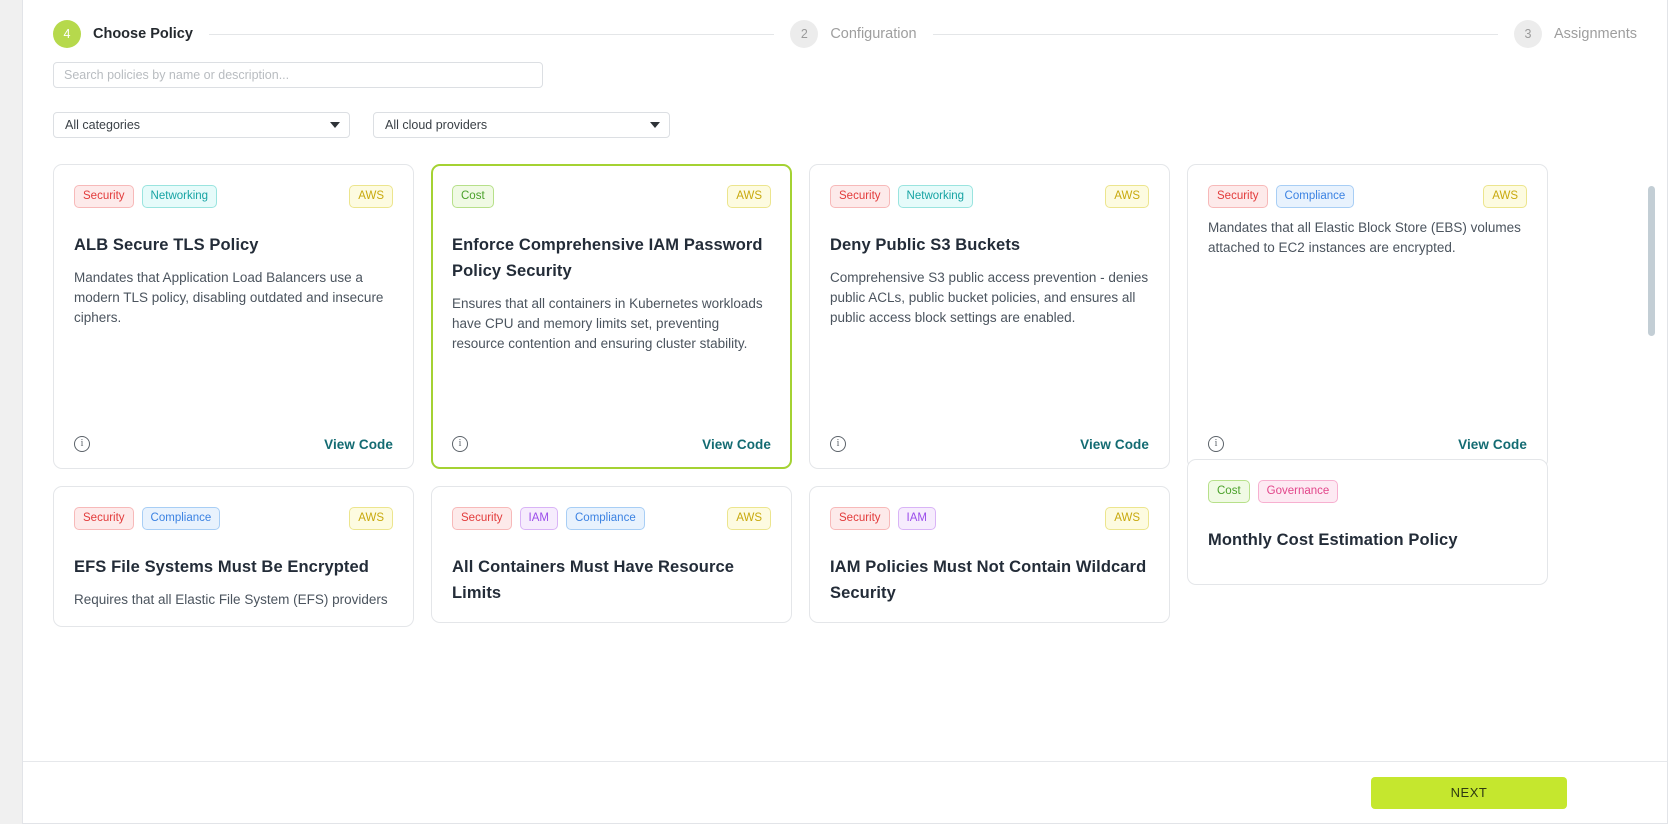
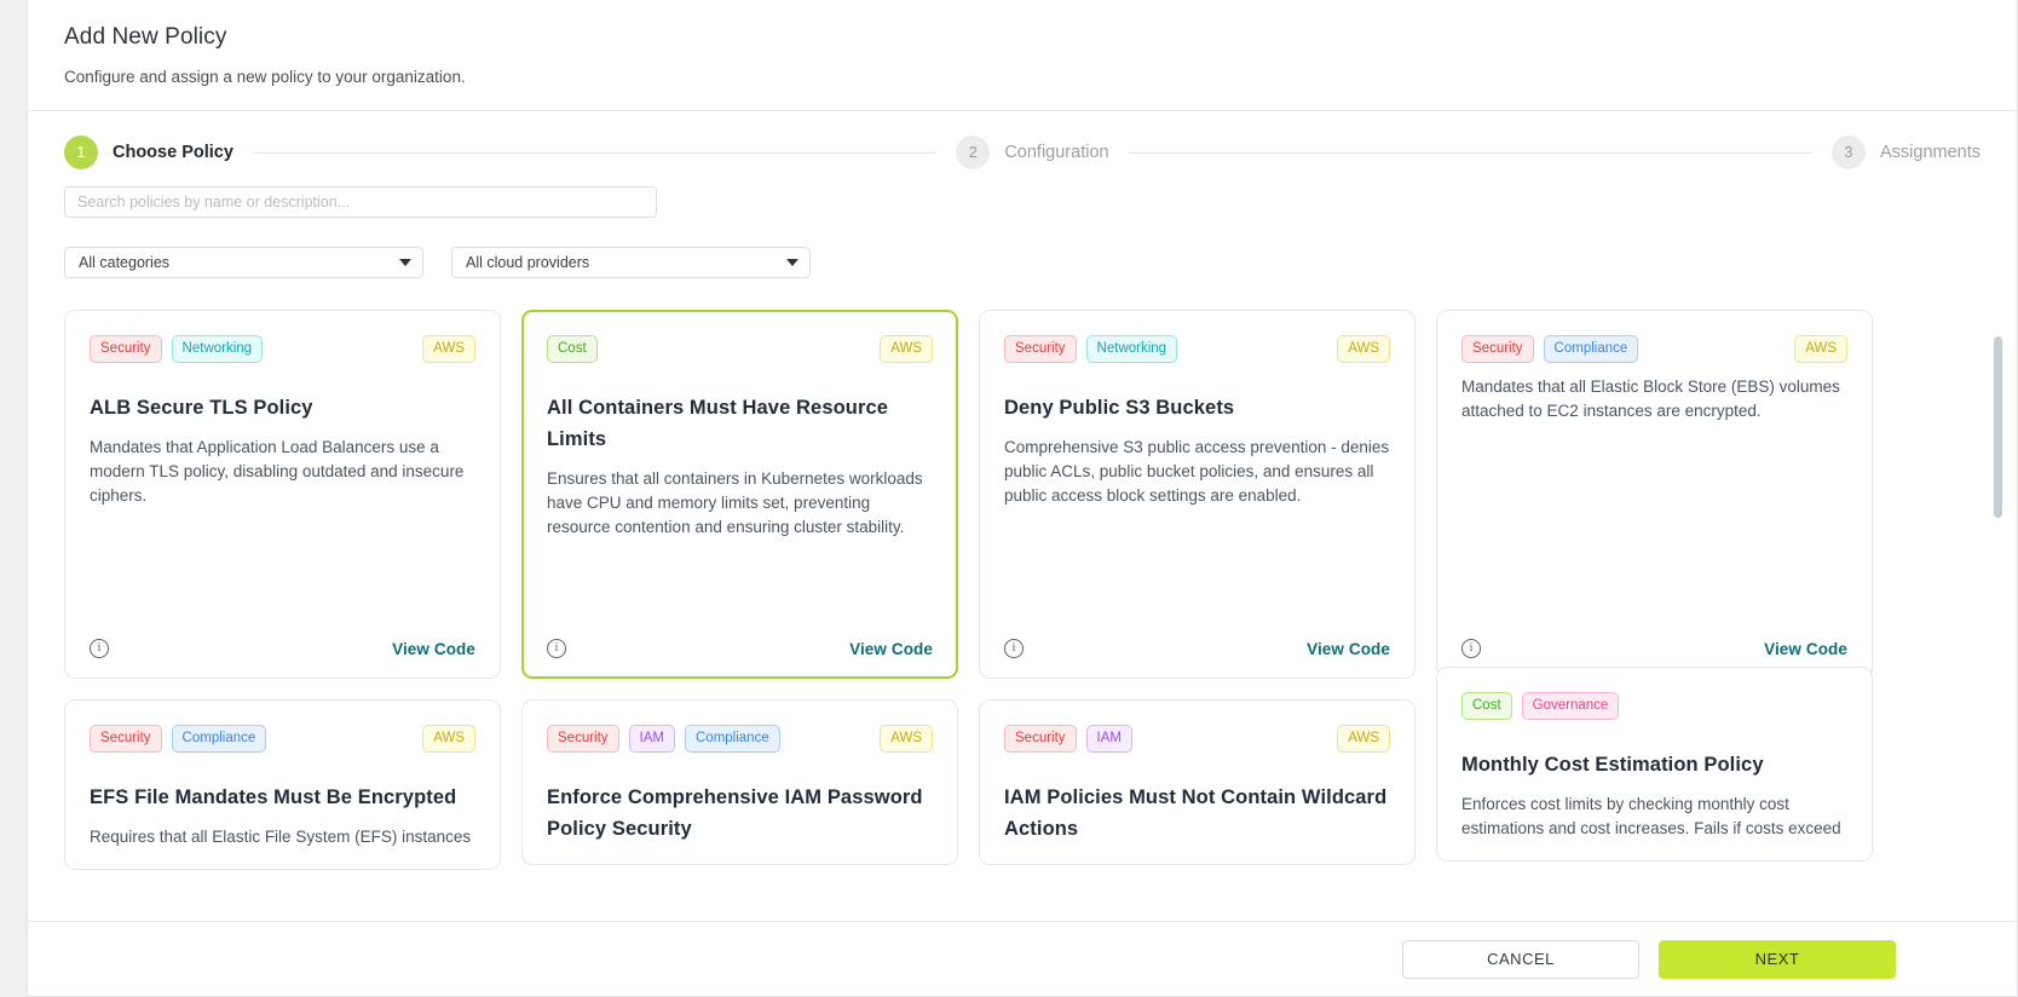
+ Add New Policy
+ Configure and assign a new policy to your organization.
- 4
+ 1
  Choose Policy
  2
  Configuration
  3
  Assignments
  Search policies by name or description...
  All categories
  All cloud providers
  Security
  Networking
  AWS
  ALB Secure TLS Policy
  Mandates that Application Load Balancers use a modern TLS policy, disabling outdated and insecure ciphers.
  i
  View Code
  Cost
  AWS
- Enforce Comprehensive IAM Password Policy Security
+ All Containers Must Have Resource Limits
  Ensures that all containers in Kubernetes workloads have CPU and memory limits set, preventing resource contention and ensuring cluster stability.
  i
  View Code
  Security
  Networking
  AWS
  Deny Public S3 Buckets
  Comprehensive S3 public access prevention - denies public ACLs, public bucket policies, and ensures all public access block settings are enabled.
  i
  View Code
  Security
  Compliance
  AWS
  Mandates that all Elastic Block Store (EBS) volumes attached to EC2 instances are encrypted.
  i
  View Code
  Security
  Compliance
  AWS
- EFS File Systems Must Be Encrypted
+ EFS File Mandates Must Be Encrypted
- Requires that all Elastic File System (EFS) providers
+ Requires that all Elastic File System (EFS) instances
  Security
  IAM
  Compliance
  AWS
- All Containers Must Have Resource Limits
+ Enforce Comprehensive IAM Password Policy Security
  Security
  IAM
  AWS
- IAM Policies Must Not Contain Wildcard Security
+ IAM Policies Must Not Contain Wildcard Actions
  Cost
  Governance
  Monthly Cost Estimation Policy
+ Enforces cost limits by checking monthly cost estimations and cost increases. Fails if costs exceed
+ CANCEL
  NEXT
